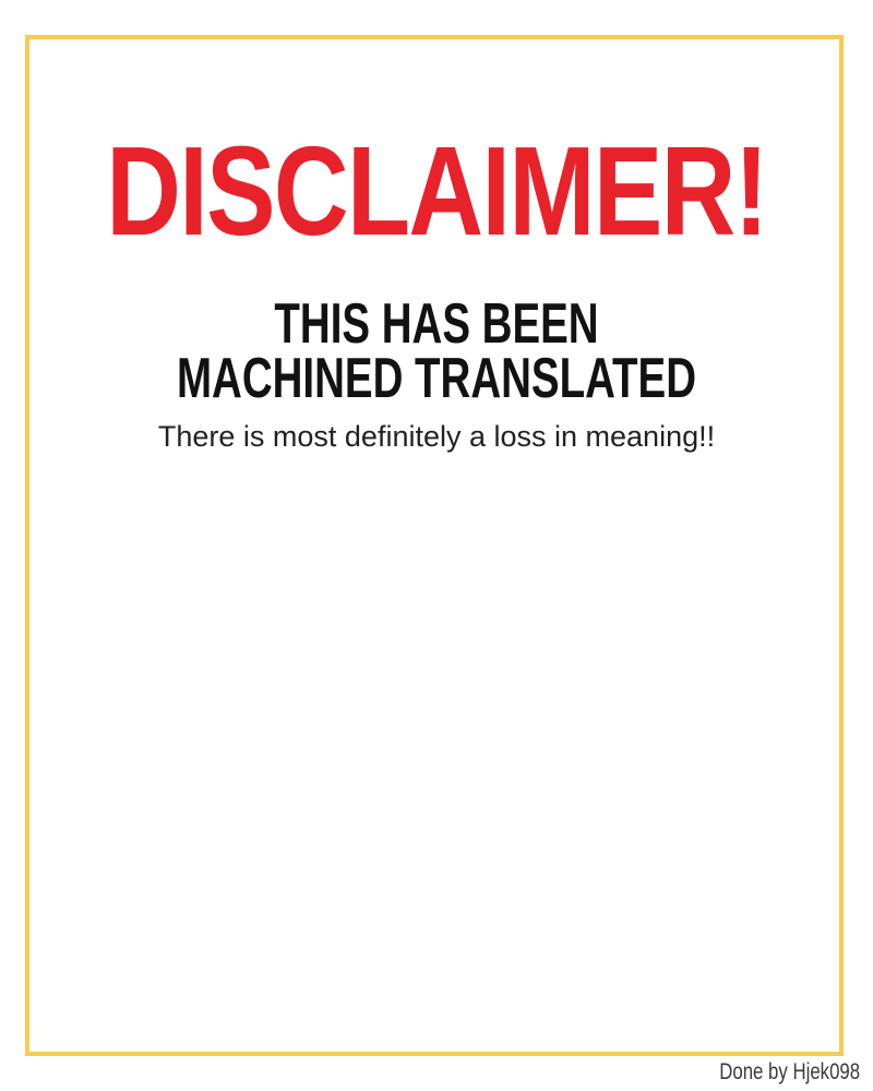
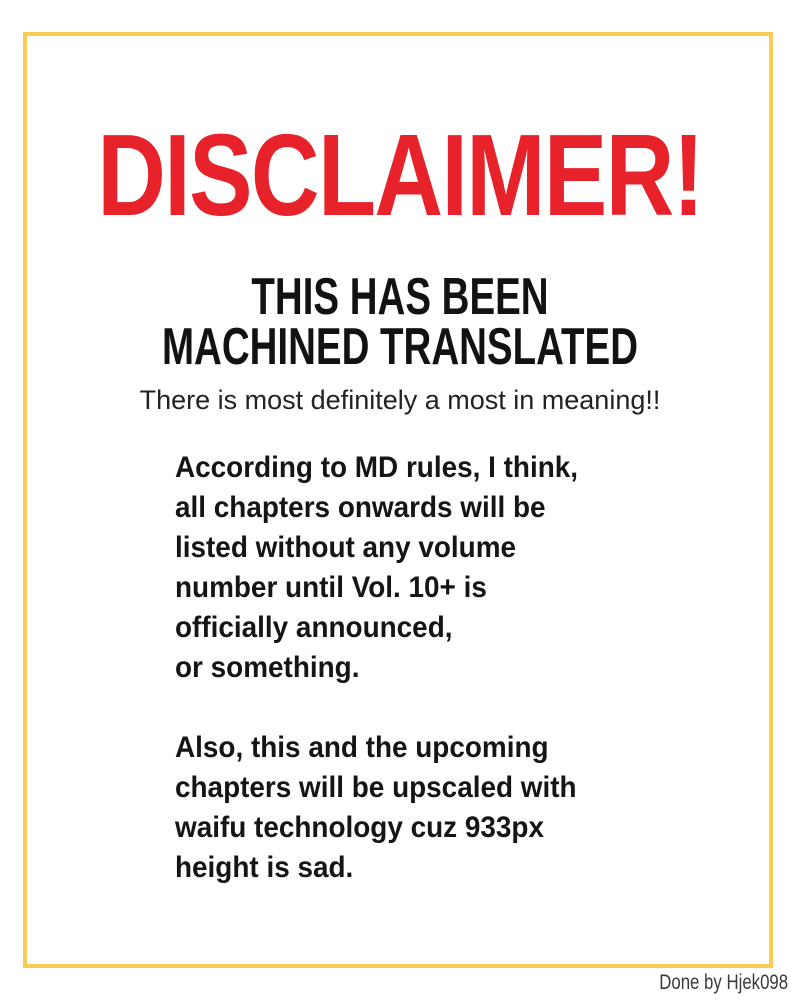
  DISCLAIMER!
  THIS HAS BEEN
  MACHINED TRANSLATED
- There is most definitely a loss in meaning!!
+ There is most definitely a most in meaning!!
+ According to MD rules, I think,
+ all chapters onwards will be
+ listed without any volume
+ number until Vol. 10+ is
+ officially announced,
+ or something.
+ Also, this and the upcoming
+ chapters will be upscaled with
+ waifu technology cuz 933px
+ height is sad.
  Done by Hjek098
